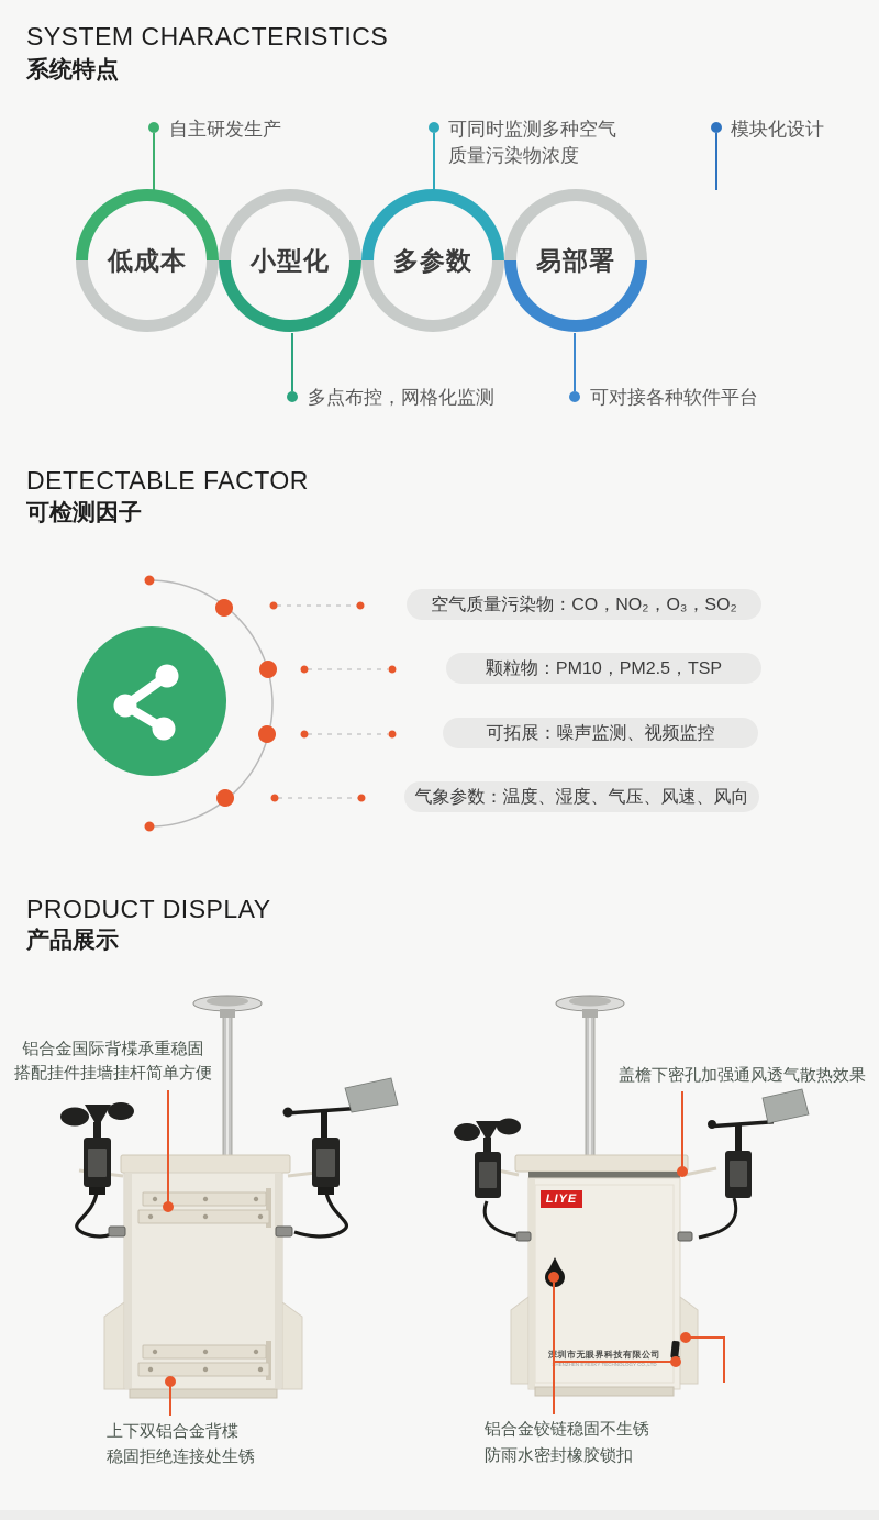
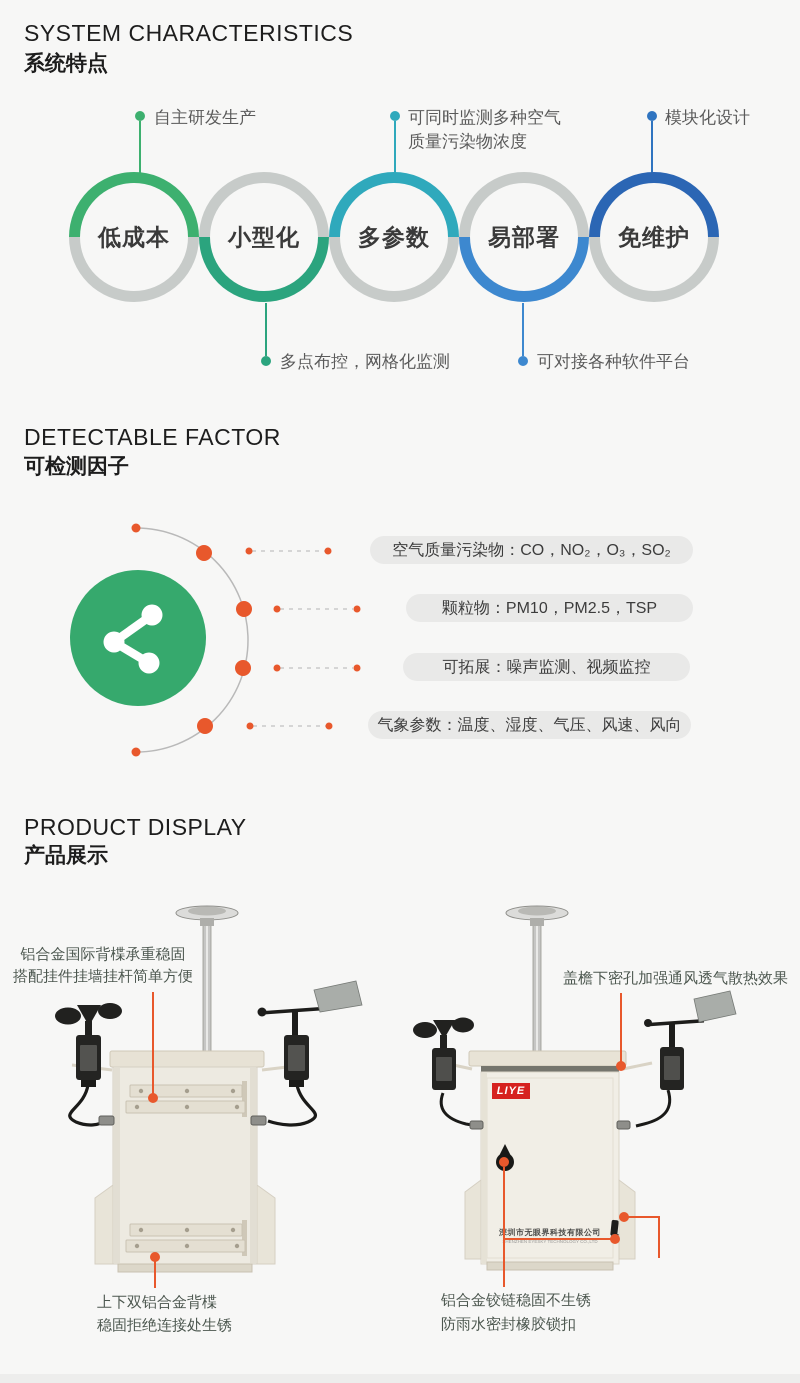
  SYSTEM CHARACTERISTICS
  系统特点
  自主研发生产
  可同时监测多种空气
  质量污染物浓度
  模块化设计
  低成本
  小型化
  多参数
  易部署
+ 免维护
  多点布控，网格化监测
  可对接各种软件平台
  DETECTABLE FACTOR
  可检测因子
  空气质量污染物：CO，NO₂，O₃，SO₂
  颗粒物：PM10，PM2.5，TSP
  可拓展：噪声监测、视频监控
  气象参数：温度、湿度、气压、风速、风向
  PRODUCT DISPLAY
  产品展示
  LIYE
  圳市无眼界科技有限公司
  铝合金国际背楪承重稳固
  搭配挂件挂墙挂杆简单方便
  上下双铝合金背楪
  稳固拒绝连接处生锈
  盖檐下密孔加强通风透气散热效果
  铝合金铰链稳固不生锈
  防雨水密封橡胶锁扣
